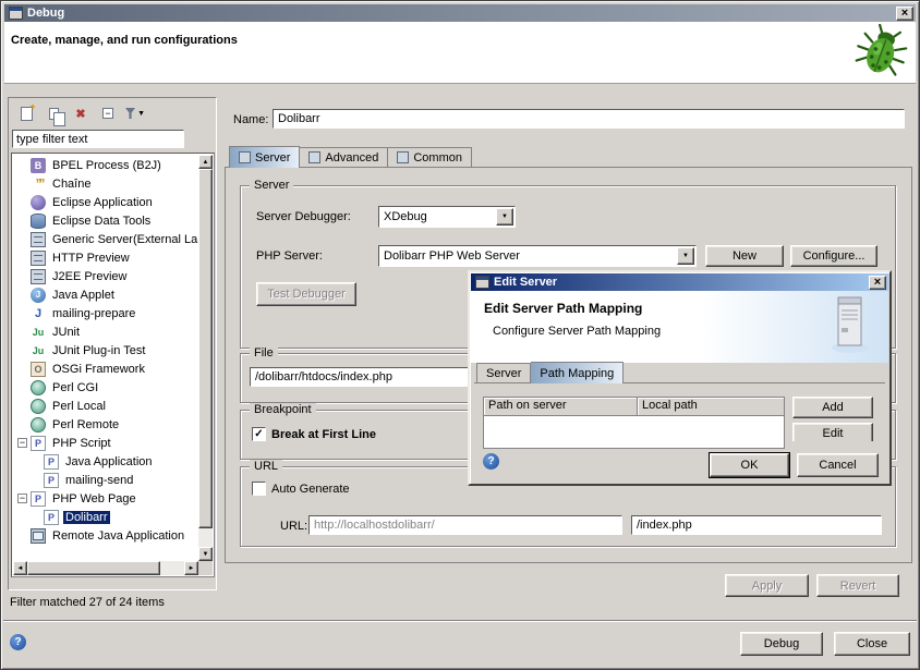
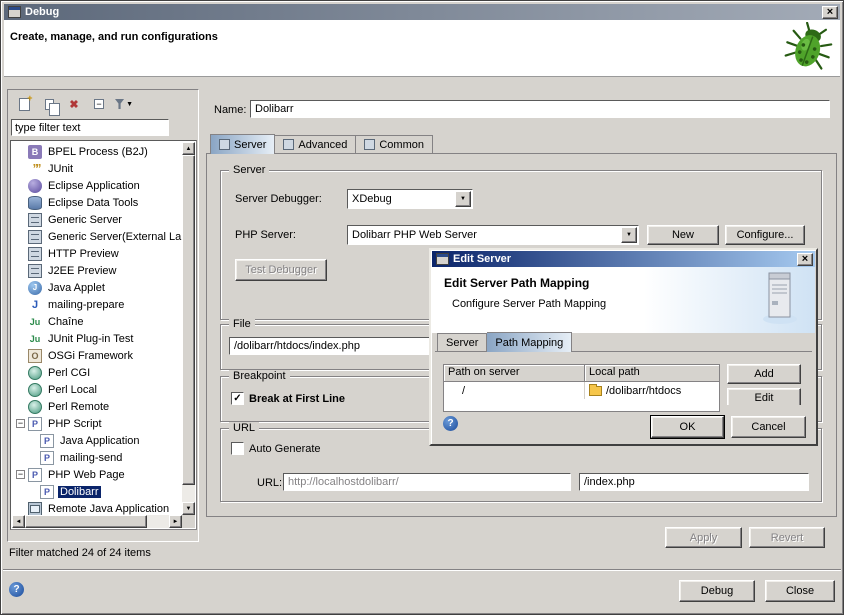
  Debug
  Create, manage, and run configurations
  type filter text
  BPEL Process (B2J)
- Chaîne
+ JUnit
  Eclipse Application
  Eclipse Data Tools
+ Generic Server
  Generic Server(External La
  HTTP Preview
  J2EE Preview
  Java Applet
  mailing-prepare
- JUnit
+ Chaîne
  JUnit Plug-in Test
  OSGi Framework
  Perl CGI
  Perl Local
  Perl Remote
  −
  PHP Script
  Java Application
  mailing-send
  −
  PHP Web Page
  Dolibarr
  Remote Java Application
- Filter matched 27 of 24 items
+ Filter matched 24 of 24 items
  Name:
  Dolibarr
  Server
  Advanced
  Common
  Server
  Server Debugger:
  XDebug
  PHP Server:
  Dolibarr PHP Web Server
  New
  Configure...
  Test Debugger
  File
  /dolibarr/htdocs/index.php
  Breakpoint
  Break at First Line
  URL
  Auto Generate
  URL:
  http://localhostdolibarr/
  /index.php
  Apply
  Revert
  Debug
  Close
  Edit Server
  Edit Server Path Mapping
  Configure Server Path Mapping
  Server
  Path Mapping
  Path on server
  Local path
+ /
+ /dolibarr/htdocs
  Add
  Edit
  OK
  Cancel
